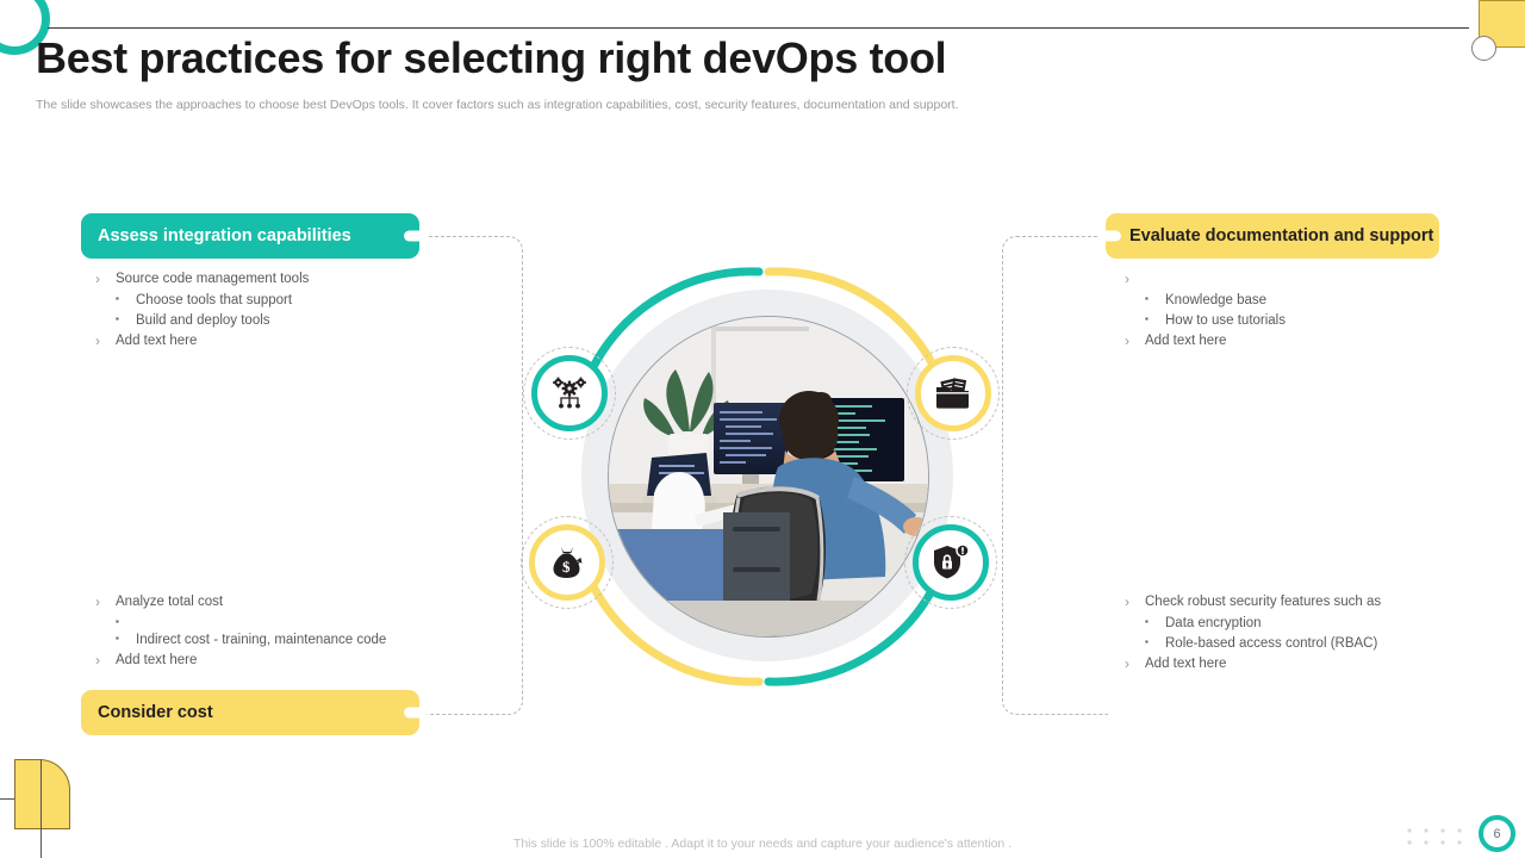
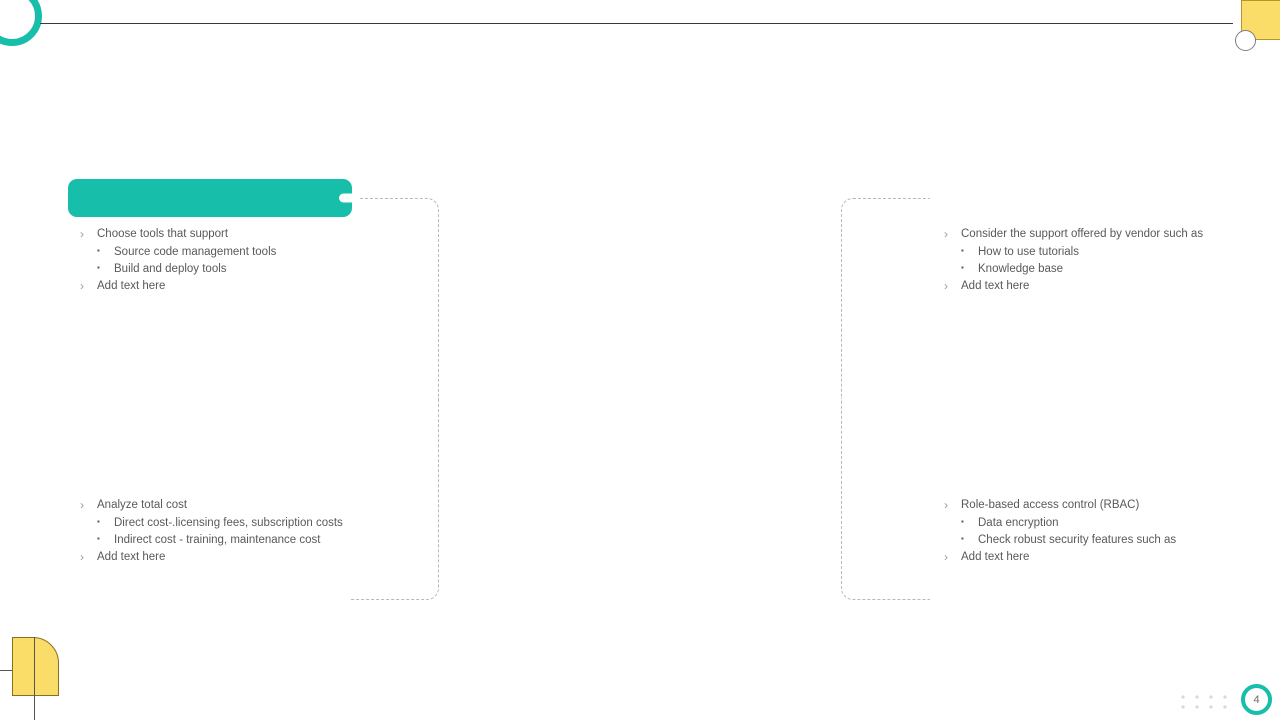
- Best practices for selecting right devOps tool
- The slide showcases the approaches to choose best DevOps tools. It cover factors such as integration capabilities, cost, security features, documentation and support.
- Assess integration capabilities
- Evaluate documentation and support
- Consider cost
  ›
- Source code management tools
+ Choose tools that support
  ▪
- Choose tools that support
+ Source code management tools
  ▪
  Build and deploy tools
  ›
  Add text here
  ›
+ Consider the support offered by vendor such as
  ▪
- Knowledge base
+ How to use tutorials
  ▪
- How to use tutorials
+ Knowledge base
  ›
  Add text here
  ›
  Analyze total cost
  ▪
+ Direct cost-.licensing fees, subscription costs
  ▪
- Indirect cost - training, maintenance code
+ Indirect cost - training, maintenance cost
  ›
  Add text here
  ›
- Check robust security features such as
+ Role-based access control (RBAC)
  ▪
  Data encryption
  ▪
- Role-based access control (RBAC)
+ Check robust security features such as
  ›
  Add text here
- $
- This slide is 100% editable . Adapt it to your needs and capture your audience's attention .
- 6
+ 4
